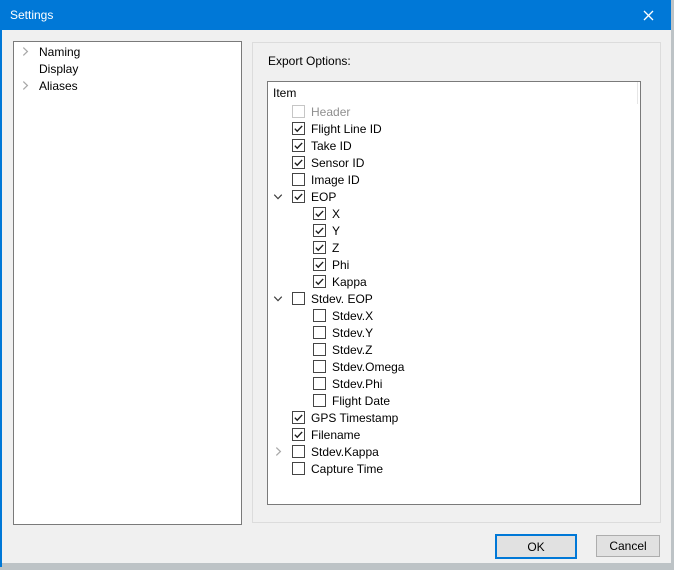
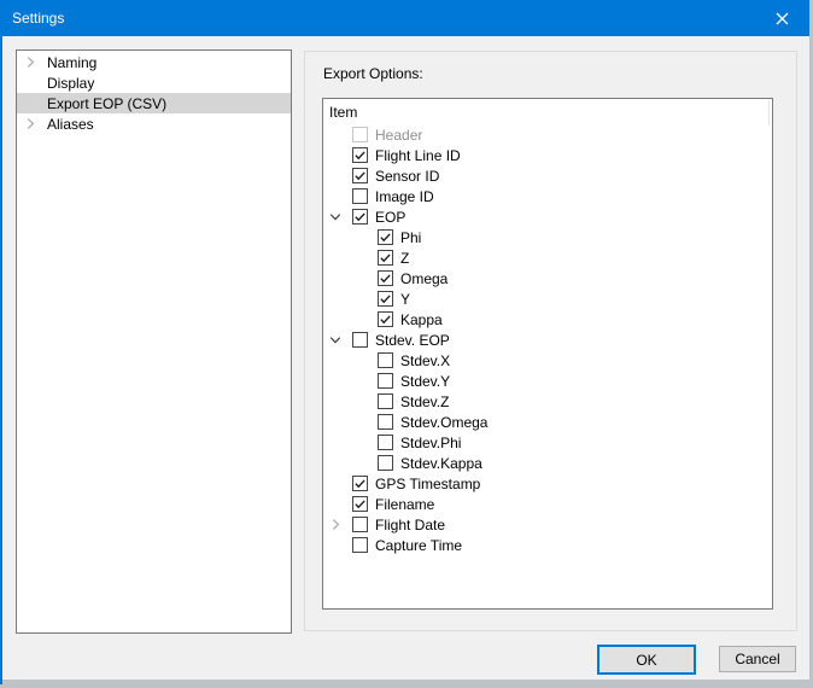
  Settings
  Naming
  Display
+ Export EOP (CSV)
  Aliases
  Export Options:
  Item
  Header
  Flight Line ID
- Take ID
  Sensor ID
  Image ID
  EOP
- X
- Y
+ Phi
  Z
+ Omega
- Phi
+ Y
  Kappa
  Stdev. EOP
  Stdev.X
  Stdev.Y
  Stdev.Z
  Stdev.Omega
  Stdev.Phi
- Flight Date
+ Stdev.Kappa
  GPS Timestamp
  Filename
- Stdev.Kappa
+ Flight Date
  Capture Time
  OK
  Cancel
